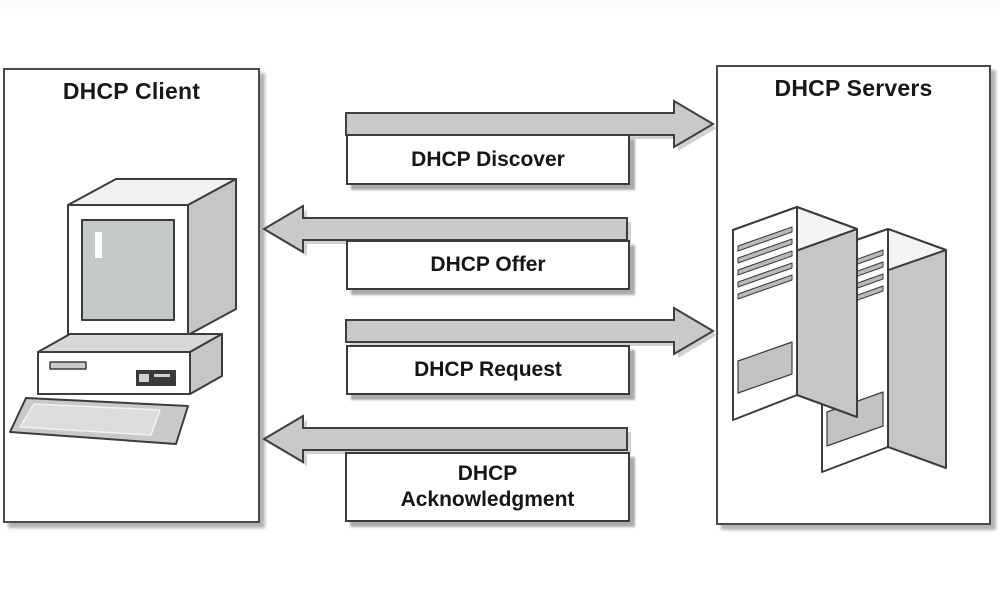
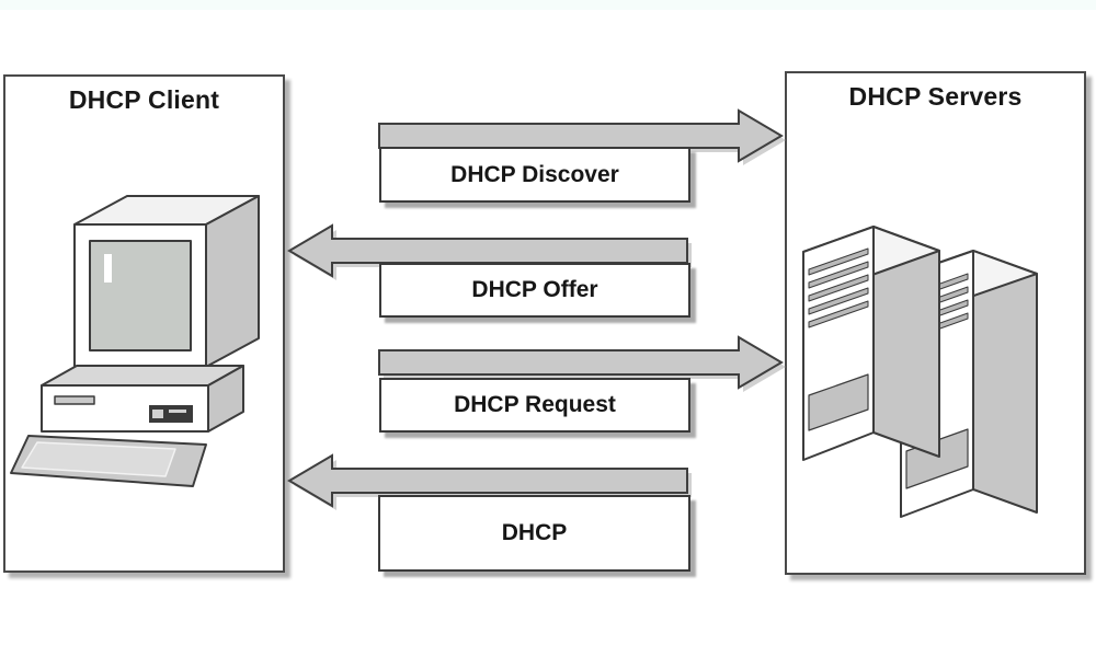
  DHCP Client
  DHCP Servers
  DHCP Discover
  DHCP Offer
  DHCP Request
  DHCP
- Acknowledgment
